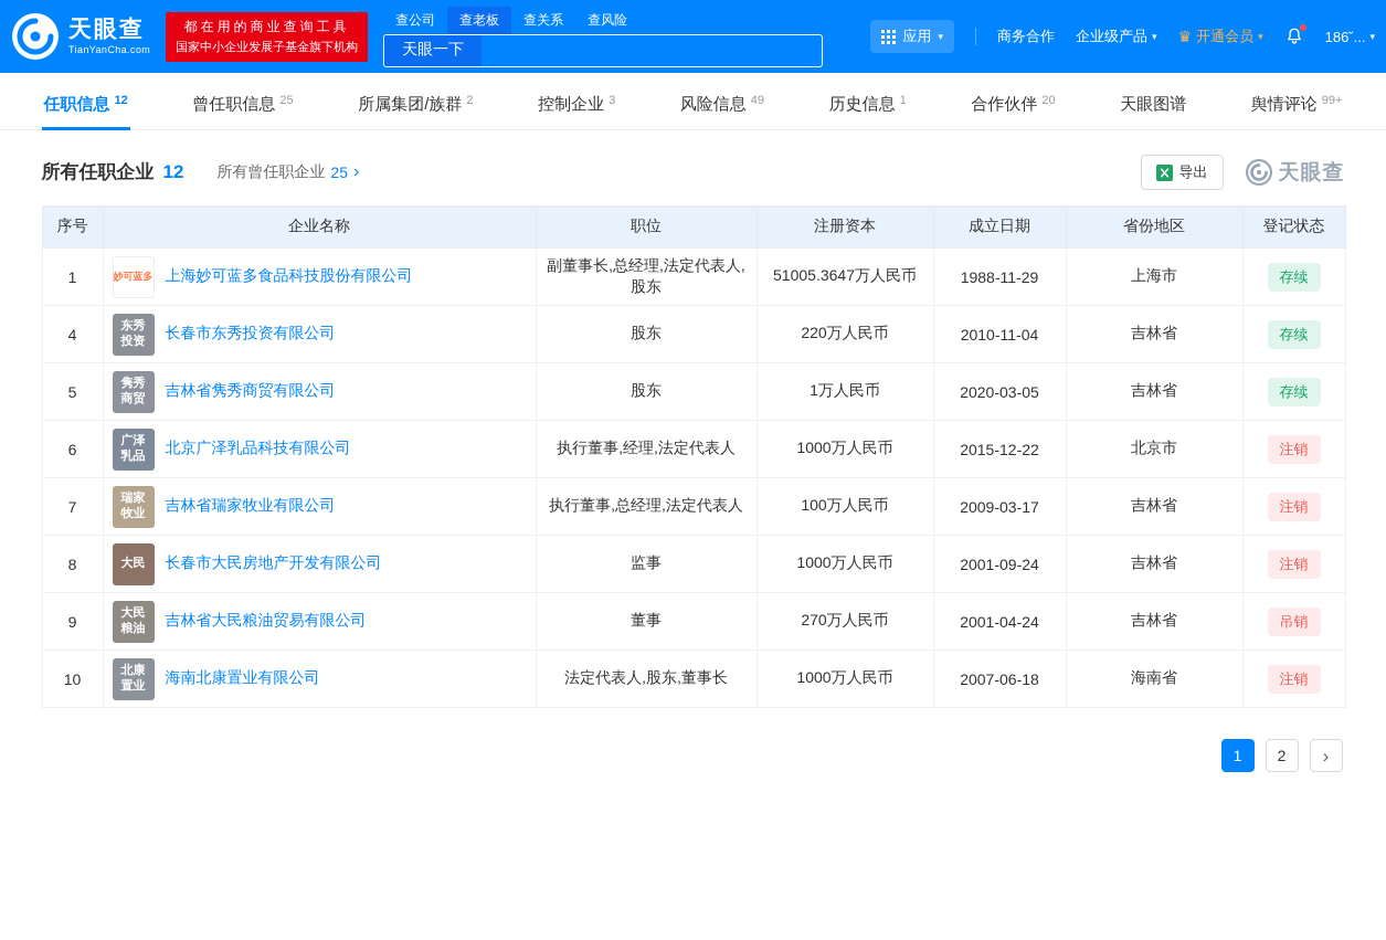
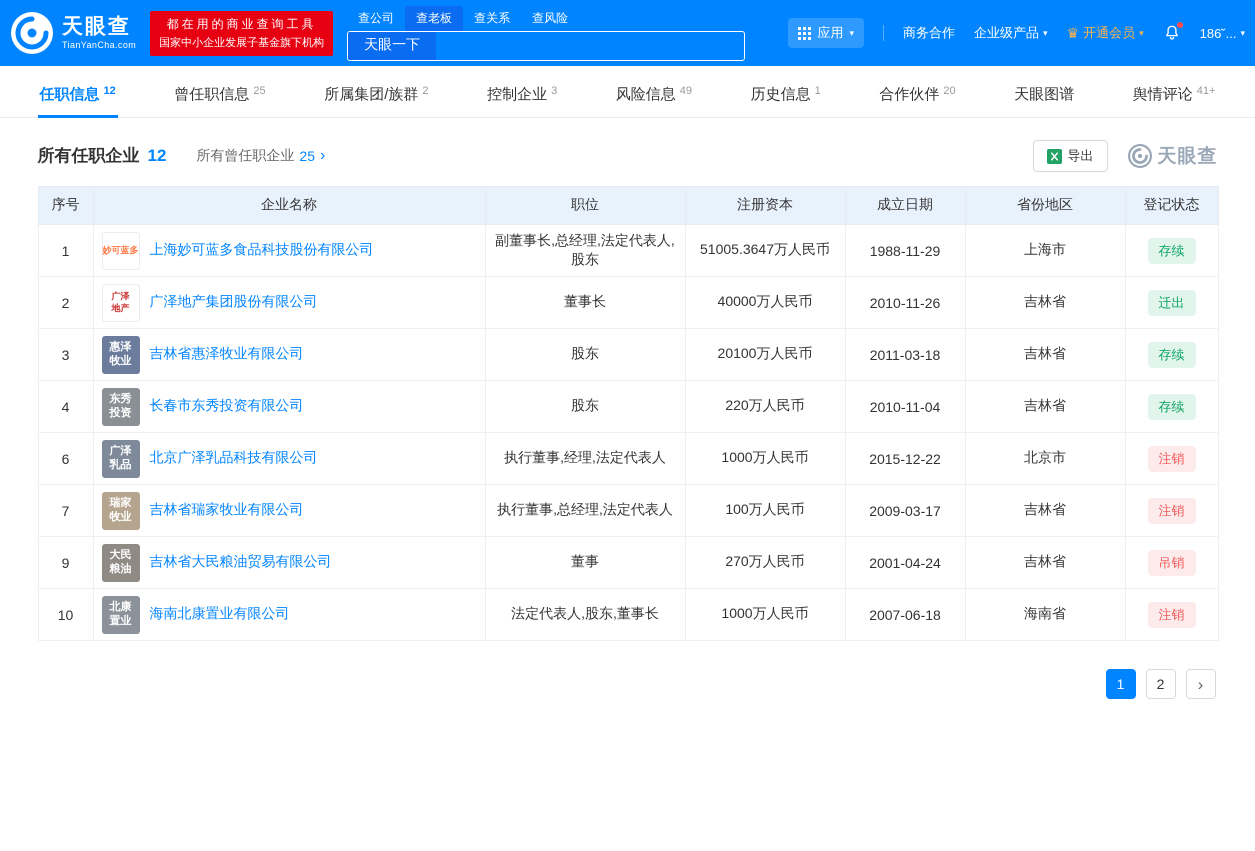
  天眼查
  TianYanCha.com
  都在用的商业查询工具
  国家中小企业发展子基金旗下机构
  查公司
  查老板
  查关系
  查风险
  天眼一下
  应用
  ▾
  商务合作
  企业级产品
  ▾
  ♛
  开通会员
  ▾
  186˘...
  ▾
  任职信息
  12
  曾任职信息
  25
  所属集团/族群
  2
  控制企业
  3
  风险信息
  49
  历史信息
  1
  合作伙伴
  20
  天眼图谱
  舆情评论
- 99+
+ 41+
  所有任职企业
  12
  所有曾任职企业
  25
  ›
  导出
  天眼查
  序号	企业名称	职位	注册资本	成立日期	省份地区	登记状态
  1	妙可蓝多 上海妙可蓝多食品科技股份有限公司	副董事长,总经理,法定代表人,股东	51005.3647万人民币	1988-11-29	上海市	存续
+ 2	广泽地产广泽地产集团股份有限公司	董事长	40000万人民币	2010-11-26	吉林省	迁出
+ 3	惠泽牧业吉林省惠泽牧业有限公司	股东	20100万人民币	2011-03-18	吉林省	存续
  4	东秀投资长春市东秀投资有限公司	股东	220万人民币	2010-11-04	吉林省	存续
- 5	隽秀商贸吉林省隽秀商贸有限公司	股东	1万人民币	2020-03-05	吉林省	存续
  6	广泽乳品北京广泽乳品科技有限公司	执行董事,经理,法定代表人	1000万人民币	2015-12-22	北京市	注销
  7	瑞家牧业吉林省瑞家牧业有限公司	执行董事,总经理,法定代表人	100万人民币	2009-03-17	吉林省	注销
- 8	大民 长春市大民房地产开发有限公司	监事	1000万人民币	2001-09-24	吉林省	注销
  9	大民粮油吉林省大民粮油贸易有限公司	董事	270万人民币	2001-04-24	吉林省	吊销
  10	北康置业海南北康置业有限公司	法定代表人,股东,董事长	1000万人民币	2007-06-18	海南省	注销
  1
  2
  ›
